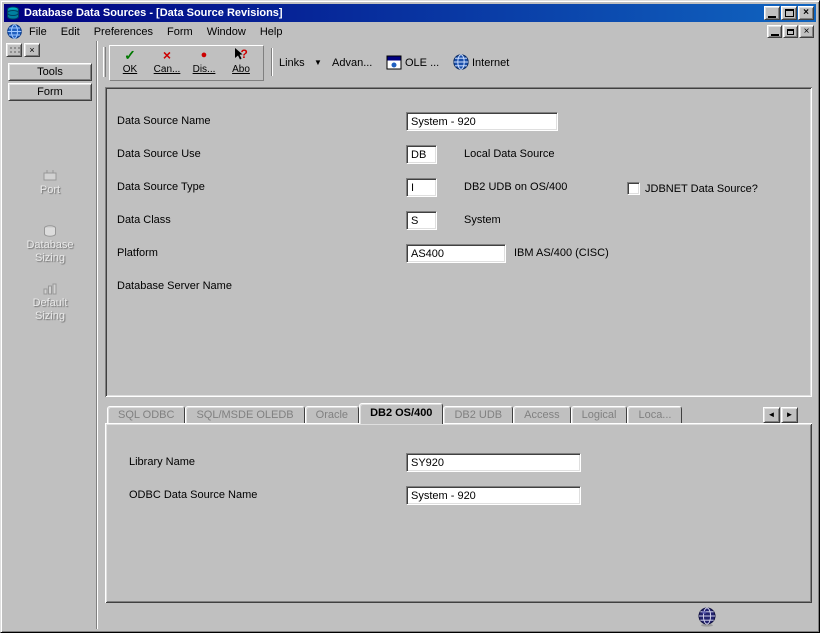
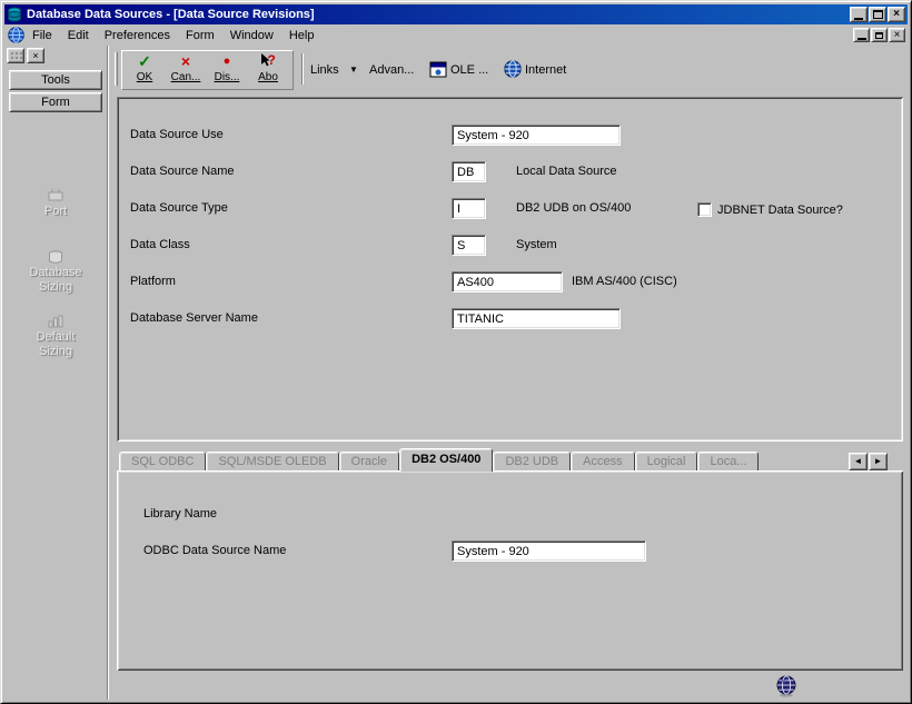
  Database Data Sources - [Data Source Revisions]
  ×
  File
  Edit
  Preferences
  Form
  Window
  Help
  ×
  ×
  Tools
  Form
  Port
  Database Sizing
  Default Sizing
  ✓
  OK
  ×
  Can...
  ●
  Dis...
  ?
  Abo
  Links
  ▼
  Advan...
  OLE ...
  Internet
- Data Source Name
+ Data Source Use
  System - 920
- Data Source Use
+ Data Source Name
  DB
  Local Data Source
  Data Source Type
  I
  DB2 UDB on OS/400
  JDBNET Data Source?
  Data Class
  S
  System
  Platform
  AS400
  IBM AS/400 (CISC)
  Database Server Name
+ TITANIC
  SQL ODBC
  SQL/MSDE OLEDB
  Oracle
  DB2 OS/400
  DB2 UDB
  Access
  Logical
  Loca...
  ◄
  ►
  Library Name
- SY920
  ODBC Data Source Name
  System - 920
